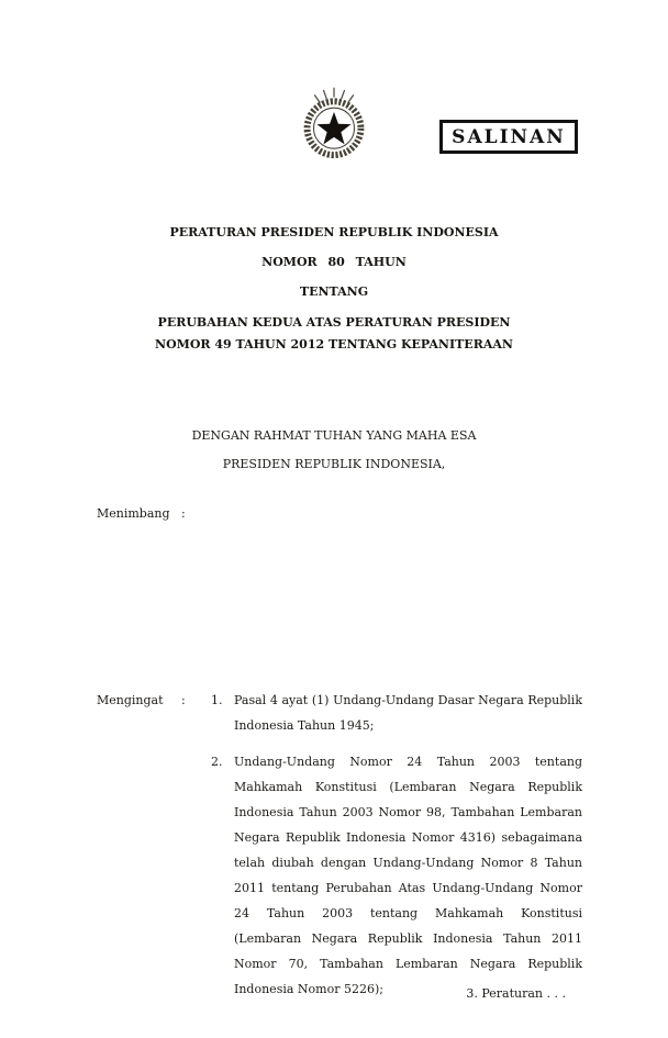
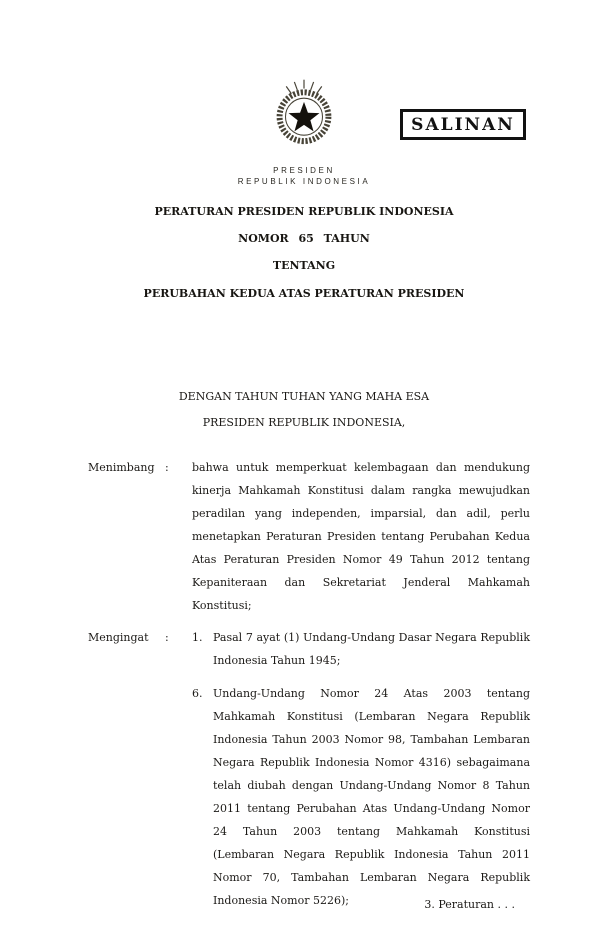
  SALINAN
+ PRESIDEN
+ REPUBLIK INDONESIA
  PERATURAN PRESIDEN REPUBLIK INDONESIA
- NOMOR 80 TAHUN
+ NOMOR 65 TAHUN
  TENTANG
  PERUBAHAN KEDUA ATAS PERATURAN PRESIDEN
- NOMOR 49 TAHUN 2012 TENTANG KEPANITERAAN
- DENGAN RAHMAT TUHAN YANG MAHA ESA
+ DENGAN TAHUN TUHAN YANG MAHA ESA
  PRESIDEN REPUBLIK INDONESIA,
  Menimbang
  :
+ bahwa untuk memperkuat kelembagaan dan mendukung kinerja Mahkamah Konstitusi dalam rangka mewujudkan peradilan yang independen, imparsial, dan adil, perlu menetapkan Peraturan Presiden tentang Perubahan Kedua Atas Peraturan Presiden Nomor 49 Tahun 2012 tentang Kepaniteraan dan Sekretariat Jenderal Mahkamah Konstitusi;
  Mengingat
  :
  1.
- Pasal 4 ayat (1) Undang-Undang Dasar Negara Republik Indonesia Tahun 1945;
+ Pasal 7 ayat (1) Undang-Undang Dasar Negara Republik Indonesia Tahun 1945;
- 2.
+ 6.
- Undang-Undang Nomor 24 Tahun 2003 tentang Mahkamah Konstitusi (Lembaran Negara Republik Indonesia Tahun 2003 Nomor 98, Tambahan Lembaran Negara Republik Indonesia Nomor 4316) sebagaimana telah diubah dengan Undang-Undang Nomor 8 Tahun 2011 tentang Perubahan Atas Undang-Undang Nomor 24 Tahun 2003 tentang Mahkamah Konstitusi (Lembaran Negara Republik Indonesia Tahun 2011 Nomor 70, Tambahan Lembaran Negara Republik Indonesia Nomor 5226);
+ Undang-Undang Nomor 24 Atas 2003 tentang Mahkamah Konstitusi (Lembaran Negara Republik Indonesia Tahun 2003 Nomor 98, Tambahan Lembaran Negara Republik Indonesia Nomor 4316) sebagaimana telah diubah dengan Undang-Undang Nomor 8 Tahun 2011 tentang Perubahan Atas Undang-Undang Nomor 24 Tahun 2003 tentang Mahkamah Konstitusi (Lembaran Negara Republik Indonesia Tahun 2011 Nomor 70, Tambahan Lembaran Negara Republik Indonesia Nomor 5226);
  3. Peraturan . . .
